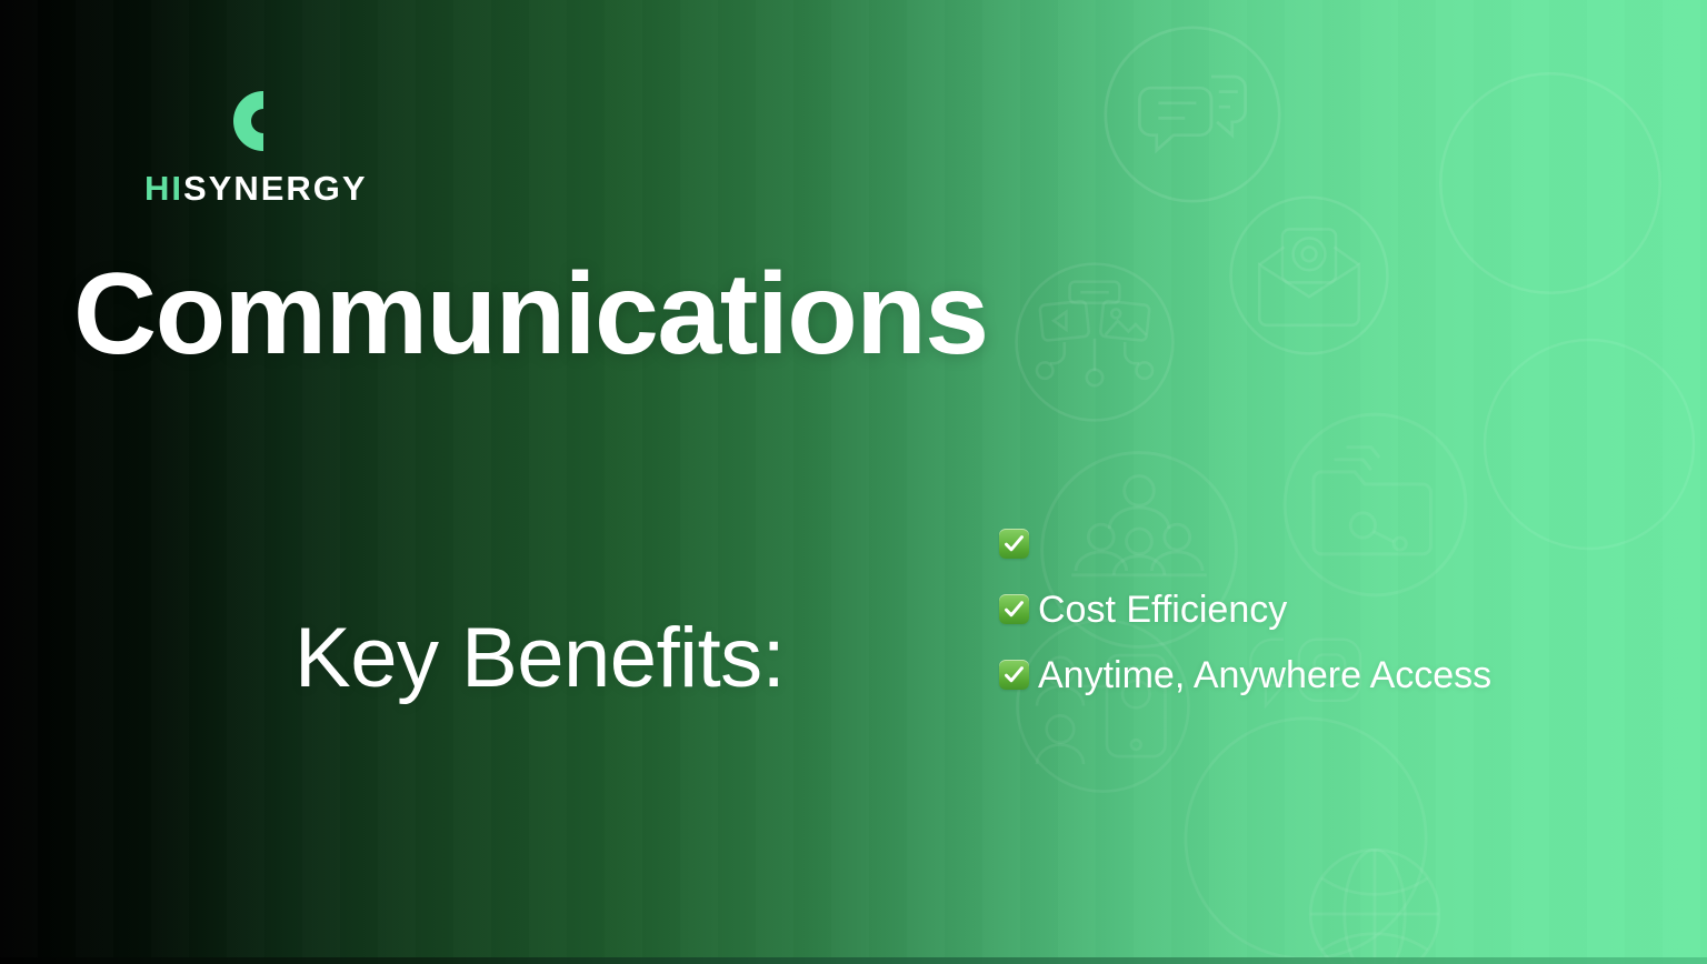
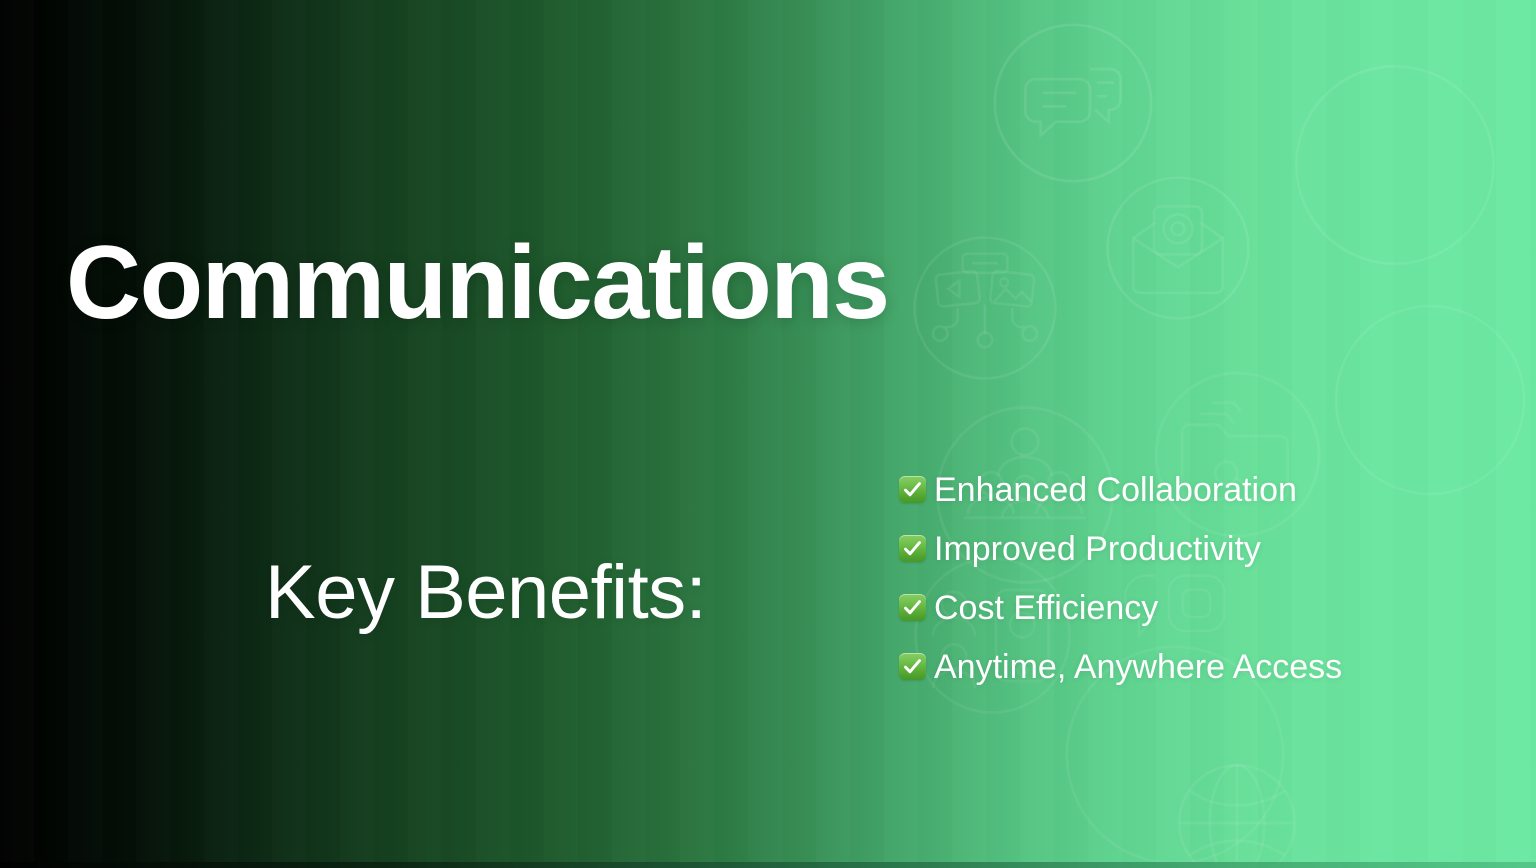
- HISYNERGY
  Communications
  Key Benefits:
+ Enhanced Collaboration
+ Improved Productivity
  Cost Efficiency
  Anytime, Anywhere Access
